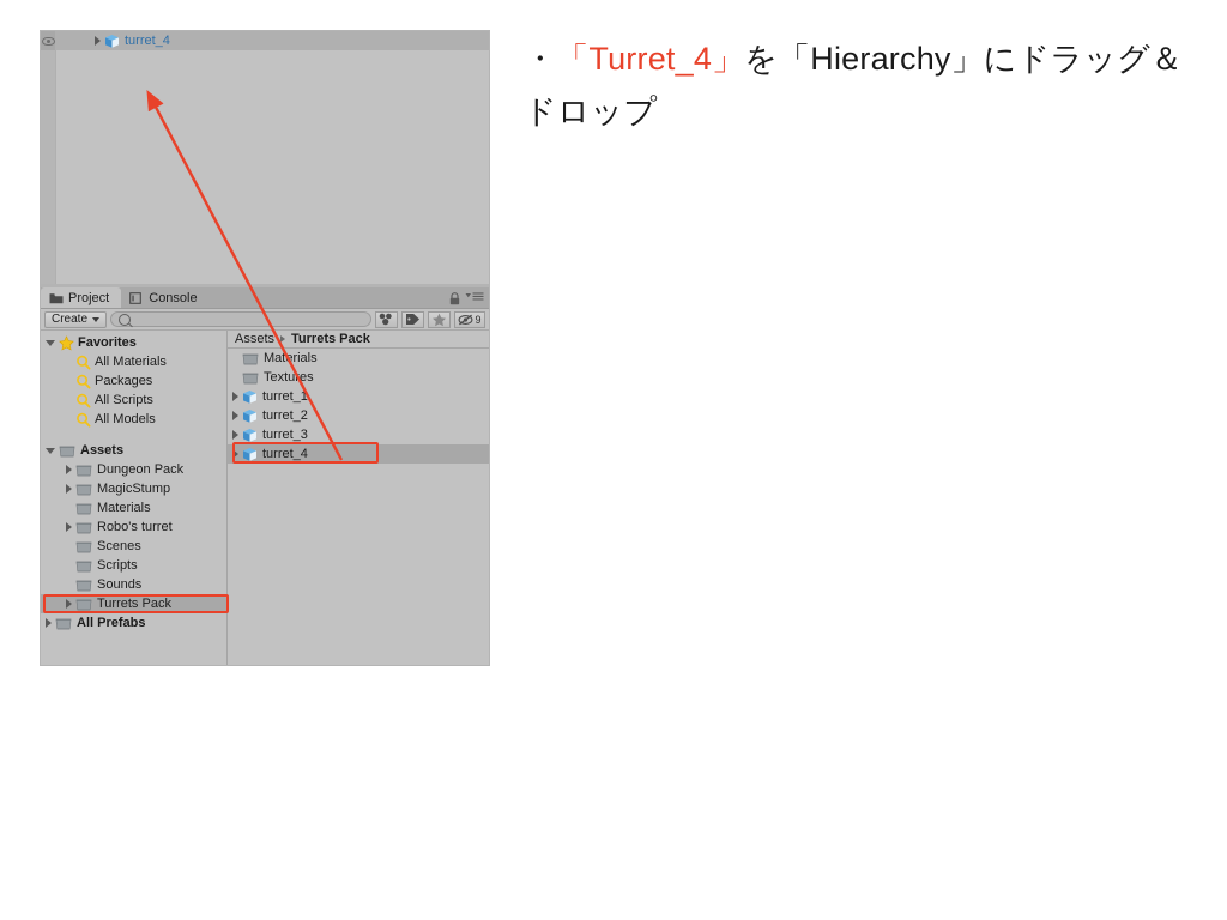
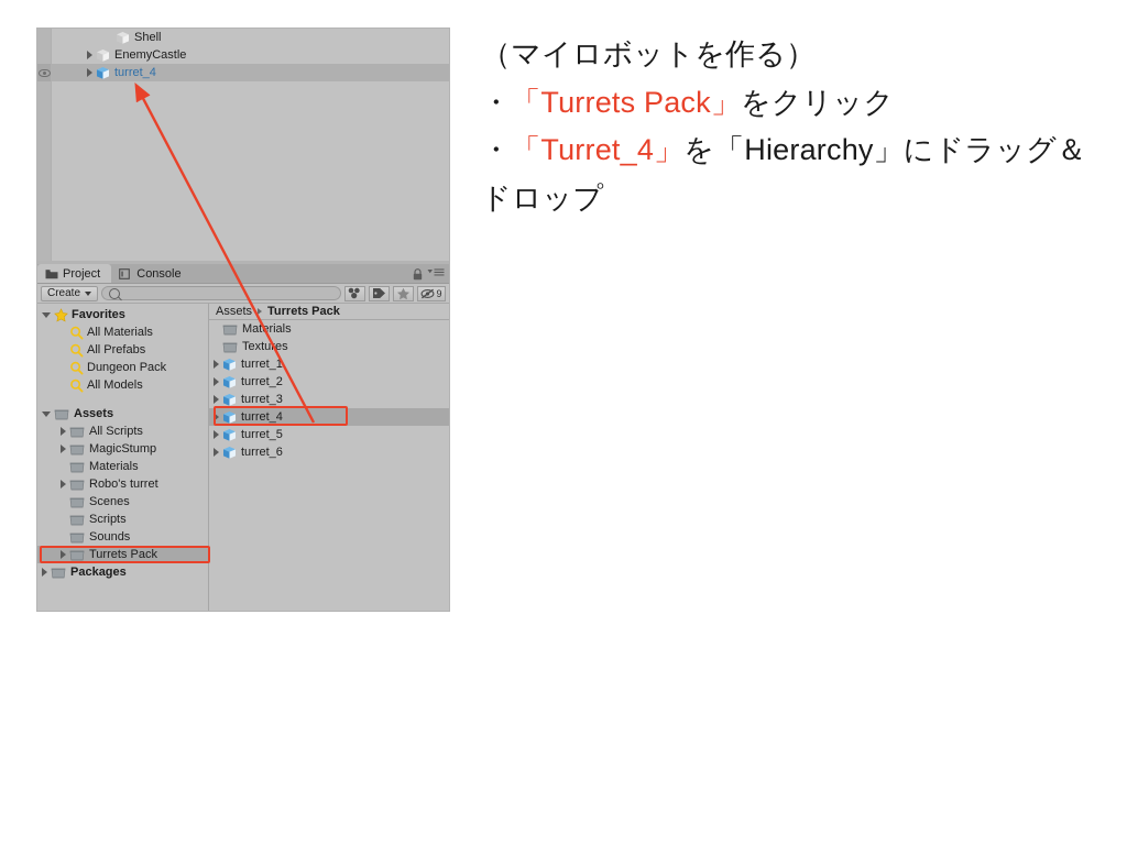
+ Shell
+ EnemyCastle
  turret_4
  Project
  Console
  Create
  9
  Favorites
  All Materials
- Packages
+ All Prefabs
- All Scripts
+ Dungeon Pack
  All Models
  Assets
- Dungeon Pack
+ All Scripts
  MagicStump
  Materials
  Robo's turret
  Scenes
  Scripts
  Sounds
  Turrets Pack
- All Prefabs
+ Packages
  Assets
  Turrets Pack
  Matrials
  Textues
  turret_1
  turret_2
  turret_3
  turret_4
+ turret_5
+ turret_6
+ （マイロボットを作る）
+ ・「Turrets Pack」をクリック
  ・「Turret_4」を「Hierarchy」にドラッグ＆ドロップ
